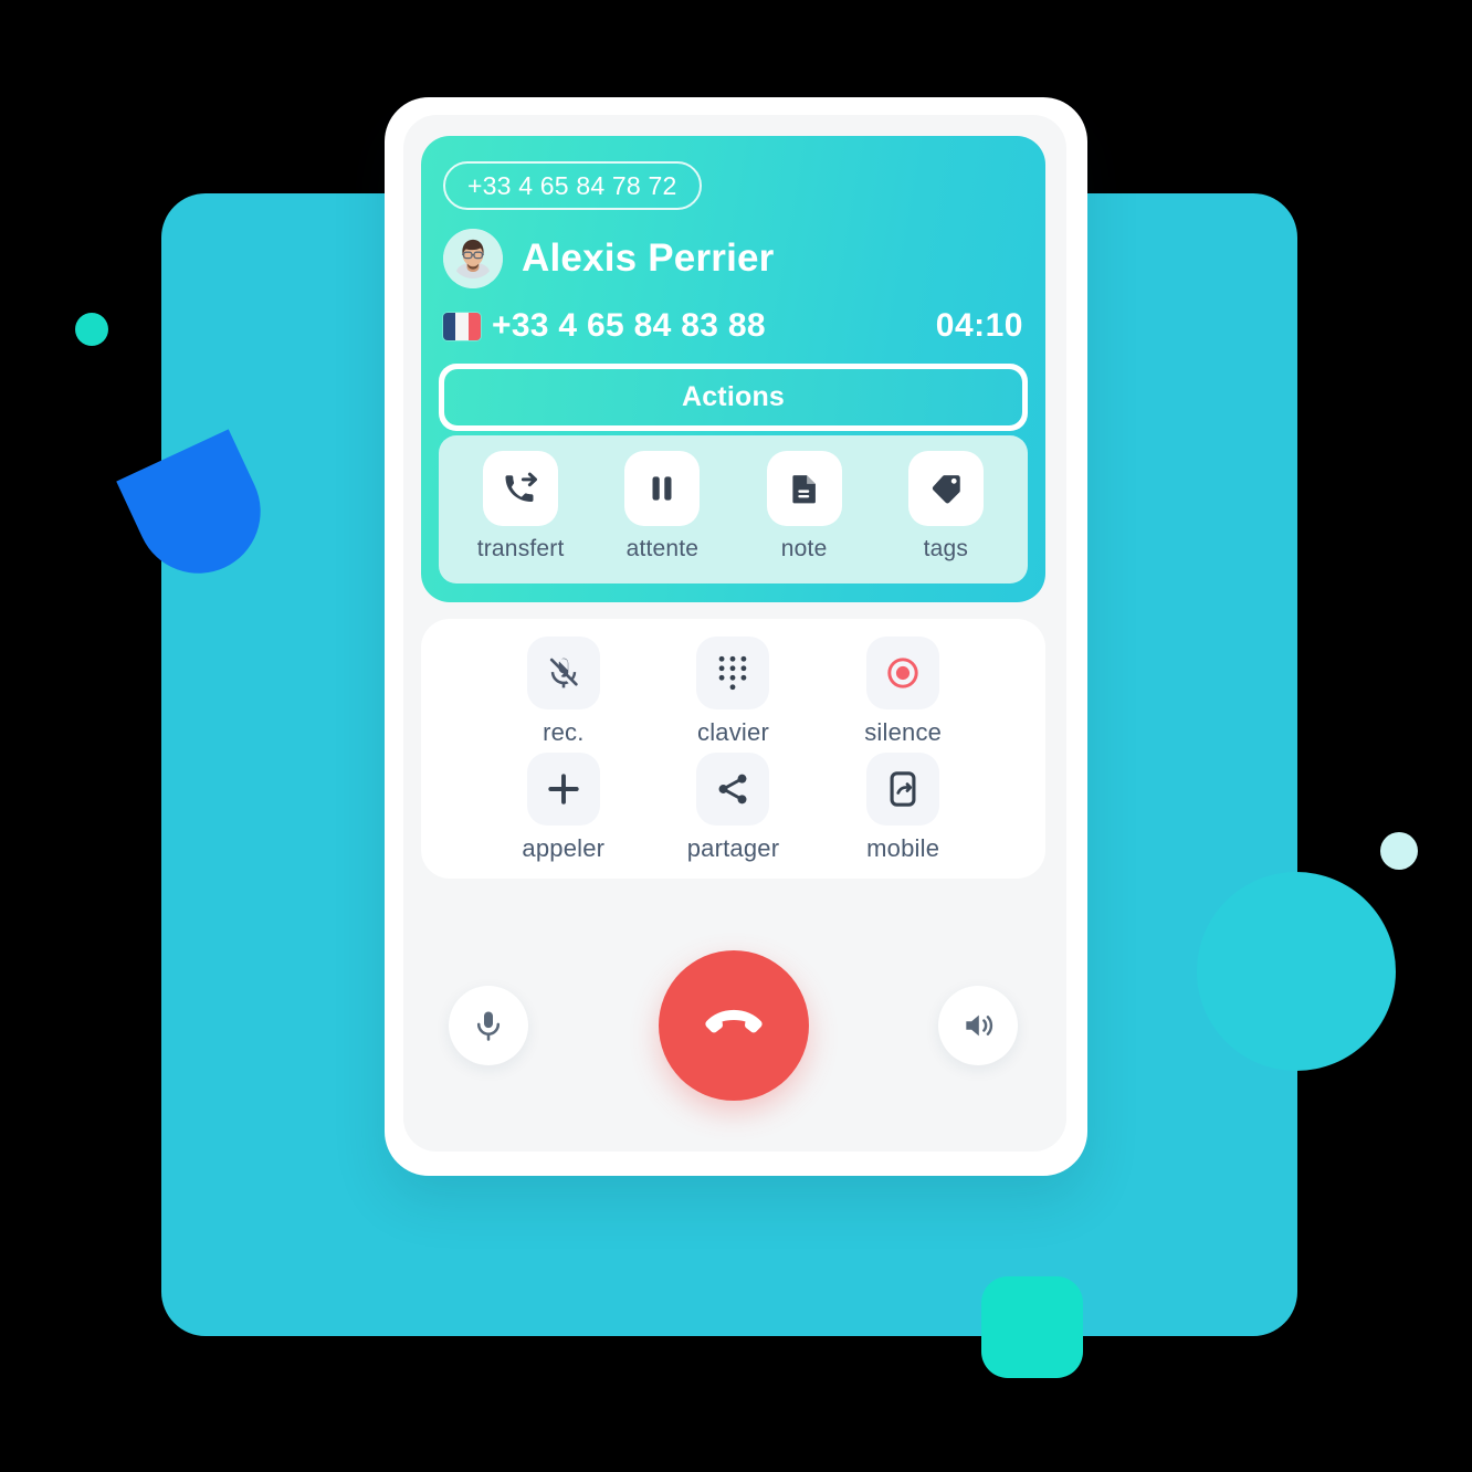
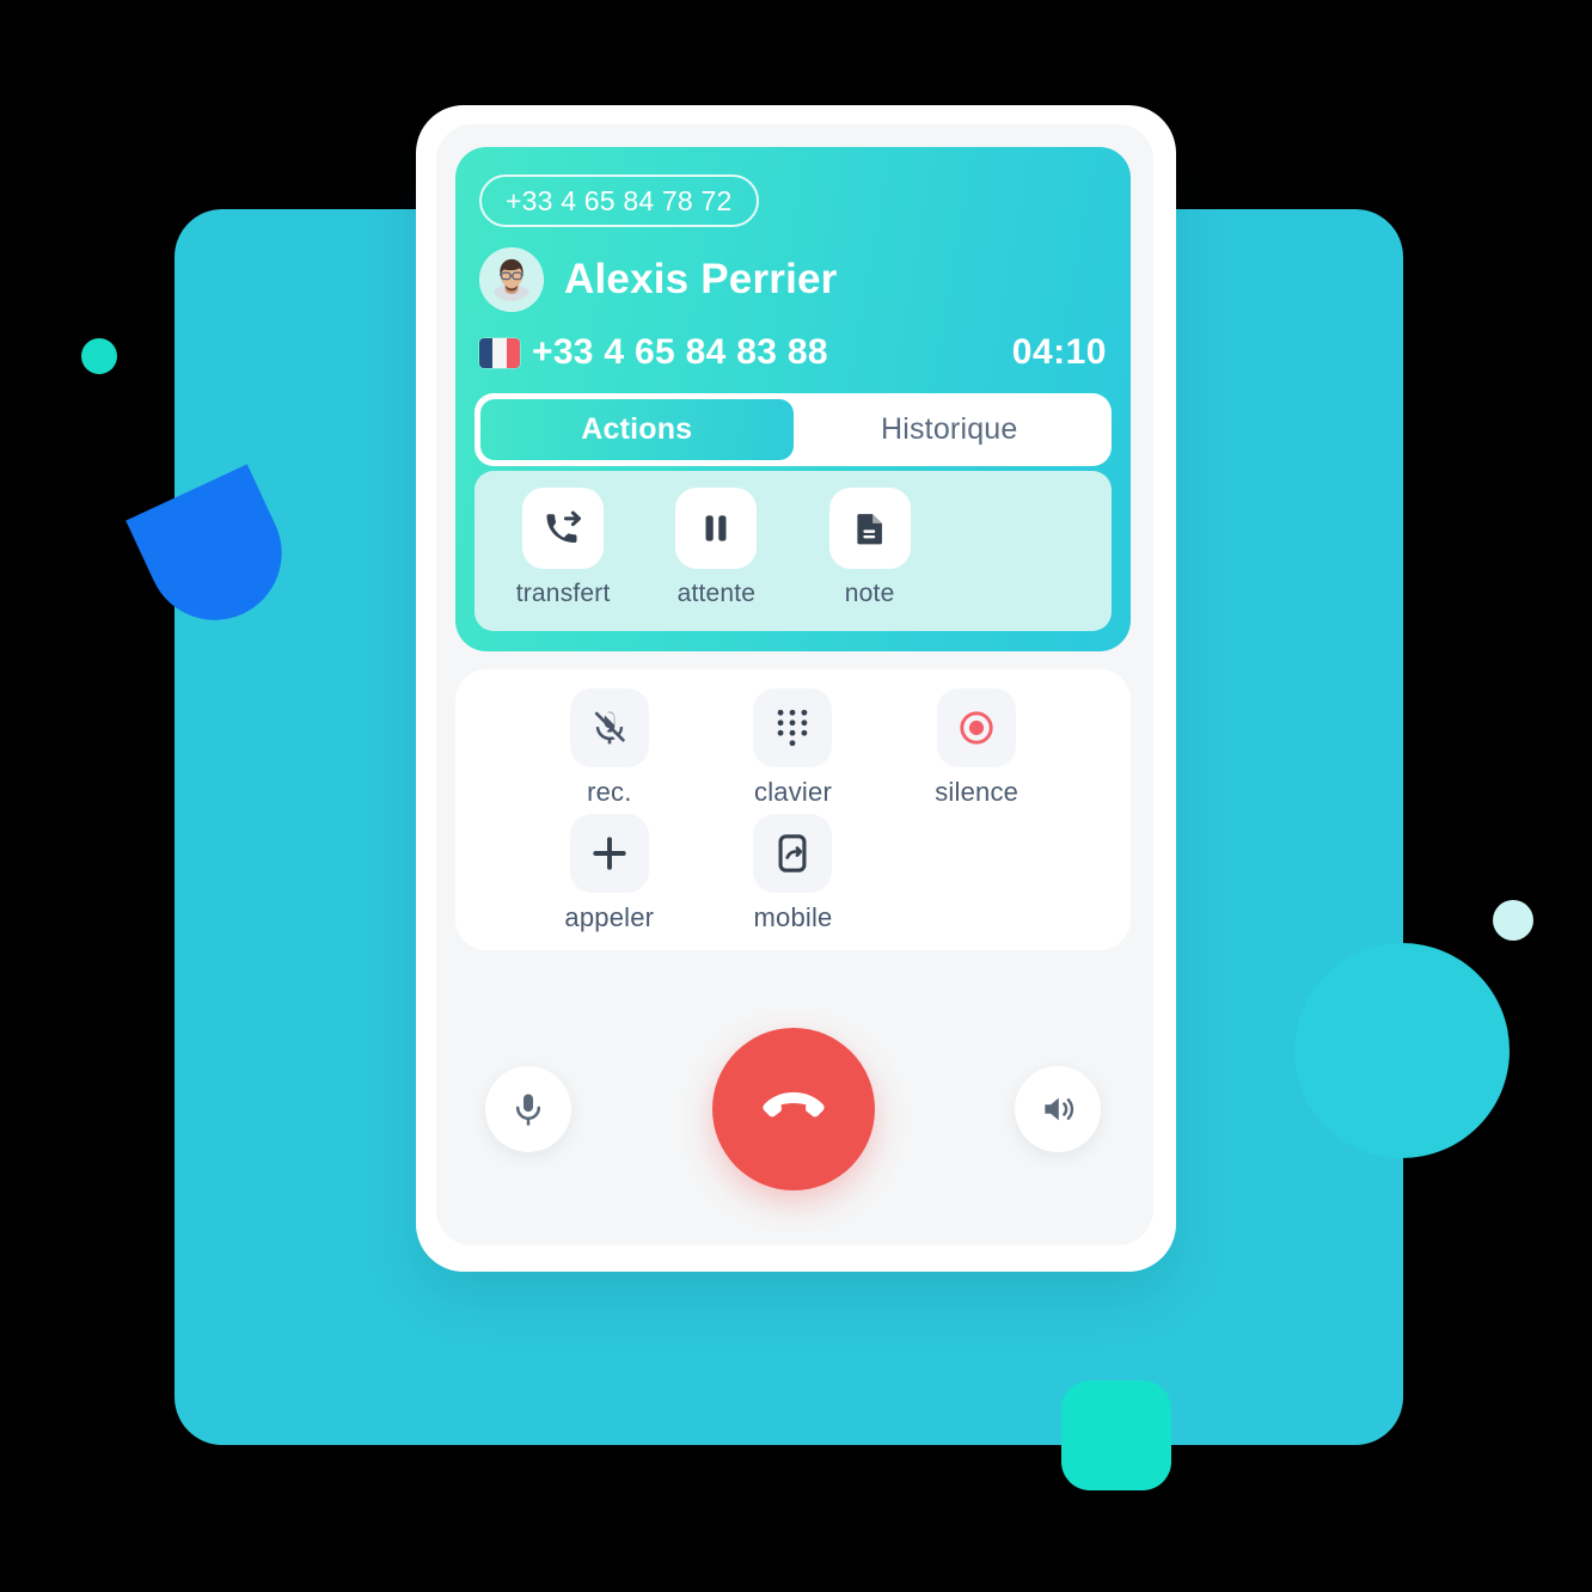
  +33 4 65 84 78 72
  Alexis Perrier
  +33 4 65 84 83 88
  04:10
  Actions
+ Historique
  transfert
  attente
  note
- tags
  rec.
  clavier
  silence
  appeler
- partager
  mobile
